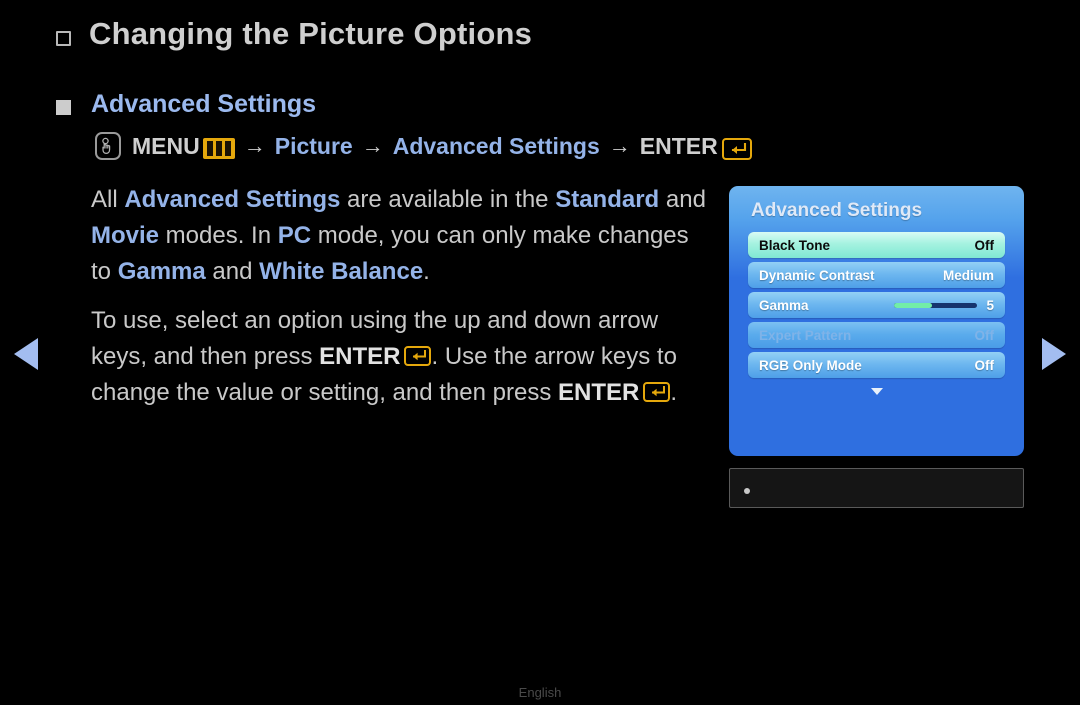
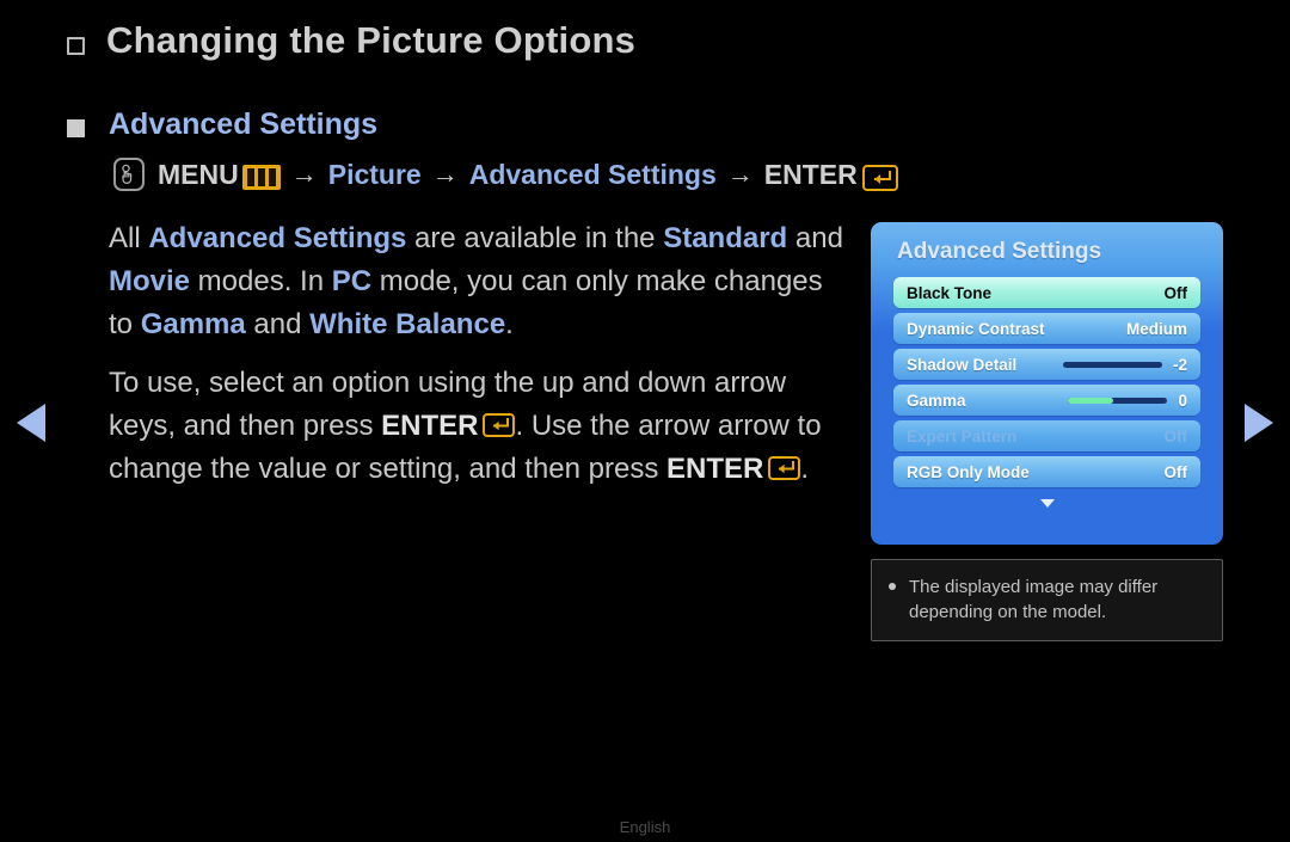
  Changing the Picture Options
  Advanced Settings
  MENU
  →
  Picture
  →
  Advanced Settings
  →
  ENTER
  All Advanced Settings are available in the Standard and Movie modes. In PC mode, you can only make changes to Gamma and White Balance.
- To use, select an option using the up and down arrow keys, and then press ENTER . Use the arrow keys to change the value or setting, and then press ENTER .
+ To use, select an option using the up and down arrow keys, and then press ENTER . Use the arrow arrow to change the value or setting, and then press ENTER .
  Advanced Settings
  Black Tone
  Off
  Dynamic Contrast
  Medium
+ Shadow Detail
+ -2
  Gamma
- 5
+ 0
  Expert Pattern
  Off
  RGB Only Mode
  Off
+ The displayed image may differ depending on the model.
  English
